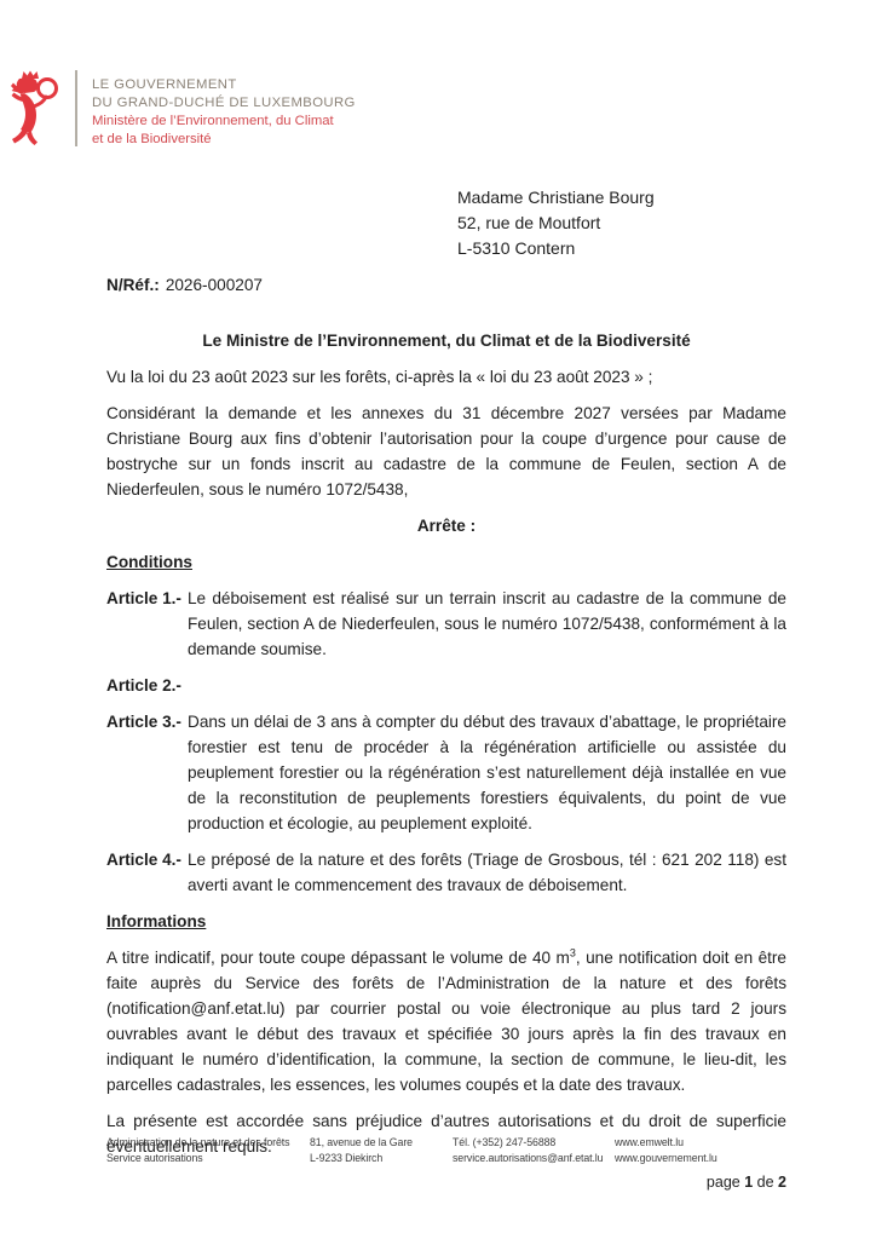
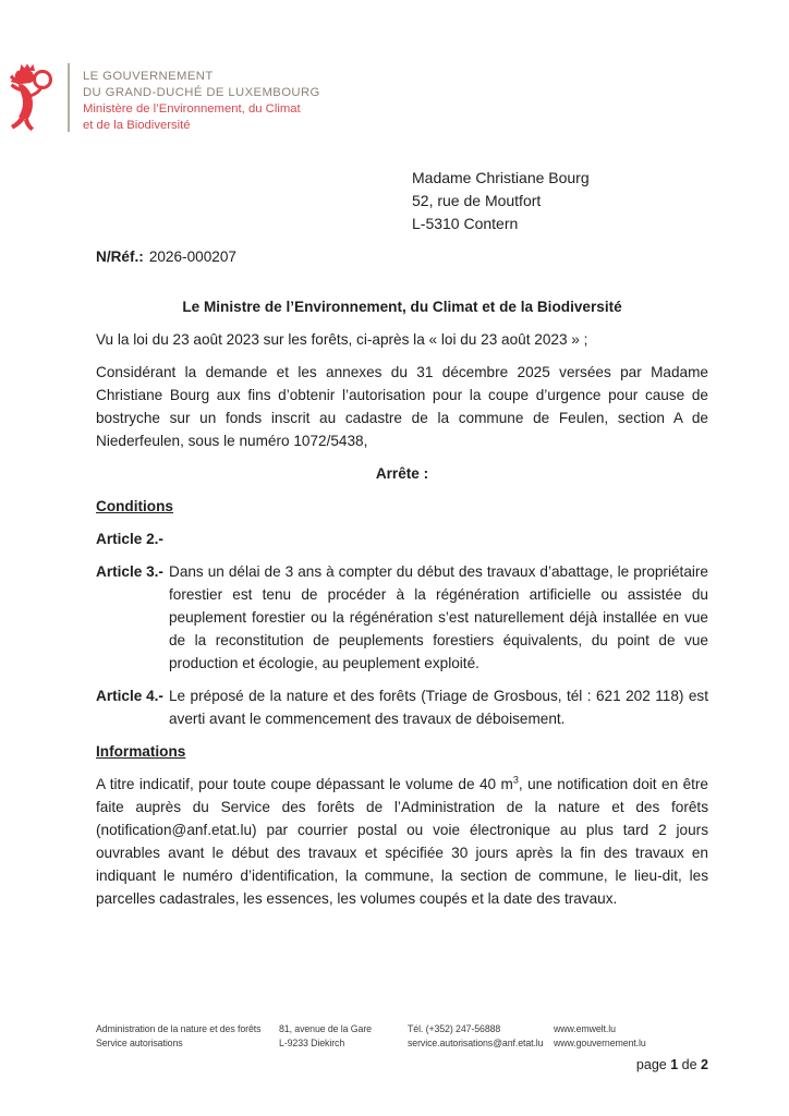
  LE GOUVERNEMENT
  DU GRAND-DUCHÉ DE LUXEMBOURG
  Ministère de l’Environnement, du Climat
  et de la Biodiversité
  Madame Christiane Bourg
  52, rue de Moutfort
  L-5310 Contern
  N/Réf.: 2026-000207
  Le Ministre de l’Environnement, du Climat et de la Biodiversité
  Vu la loi du 23 août 2023 sur les forêts, ci-après la « loi du 23 août 2023 » ;
- Considérant la demande et les annexes du 31 décembre 2027 versées par Madame Christiane Bourg aux fins d’obtenir l’autorisation pour la coupe d’urgence pour cause de bostryche sur un fonds inscrit au cadastre de la commune de Feulen, section A de Niederfeulen, sous le numéro 1072/5438,
+ Considérant la demande et les annexes du 31 décembre 2025 versées par Madame Christiane Bourg aux fins d’obtenir l’autorisation pour la coupe d’urgence pour cause de bostryche sur un fonds inscrit au cadastre de la commune de Feulen, section A de Niederfeulen, sous le numéro 1072/5438,
  Arrête :
  Conditions
- Article 1.-
- Le déboisement est réalisé sur un terrain inscrit au cadastre de la commune de Feulen, section A de Niederfeulen, sous le numéro 1072/5438, conformément à la demande soumise.
  Article 2.-
  Article 3.-
  Dans un délai de 3 ans à compter du début des travaux d’abattage, le propriétaire forestier est tenu de procéder à la régénération artificielle ou assistée du peuplement forestier ou la régénération s’est naturellement déjà installée en vue de la reconstitution de peuplements forestiers équivalents, du point de vue production et écologie, au peuplement exploité.
  Article 4.-
  Le préposé de la nature et des forêts (Triage de Grosbous, tél : 621 202 118) est averti avant le commencement des travaux de déboisement.
  Informations
  A titre indicatif, pour toute coupe dépassant le volume de 40 m3, une notification doit en être faite auprès du Service des forêts de l’Administration de la nature et des forêts (notification@anf.etat.lu) par courrier postal ou voie électronique au plus tard 2 jours ouvrables avant le début des travaux et spécifiée 30 jours après la fin des travaux en indiquant le numéro d’identification, la commune, la section de commune, le lieu-dit, les parcelles cadastrales, les essences, les volumes coupés et la date des travaux.
- La présente est accordée sans préjudice d’autres autorisations et du droit de superficie éventuellement requis.
  Administration de la nature et des forêts
  Service autorisations
  81, avenue de la Gare
  L-9233 Diekirch
  Tél. (+352) 247-56888
  service.autorisations@anf.etat.lu
  www.emwelt.lu
  www.gouvernement.lu
  page 1 de 2
